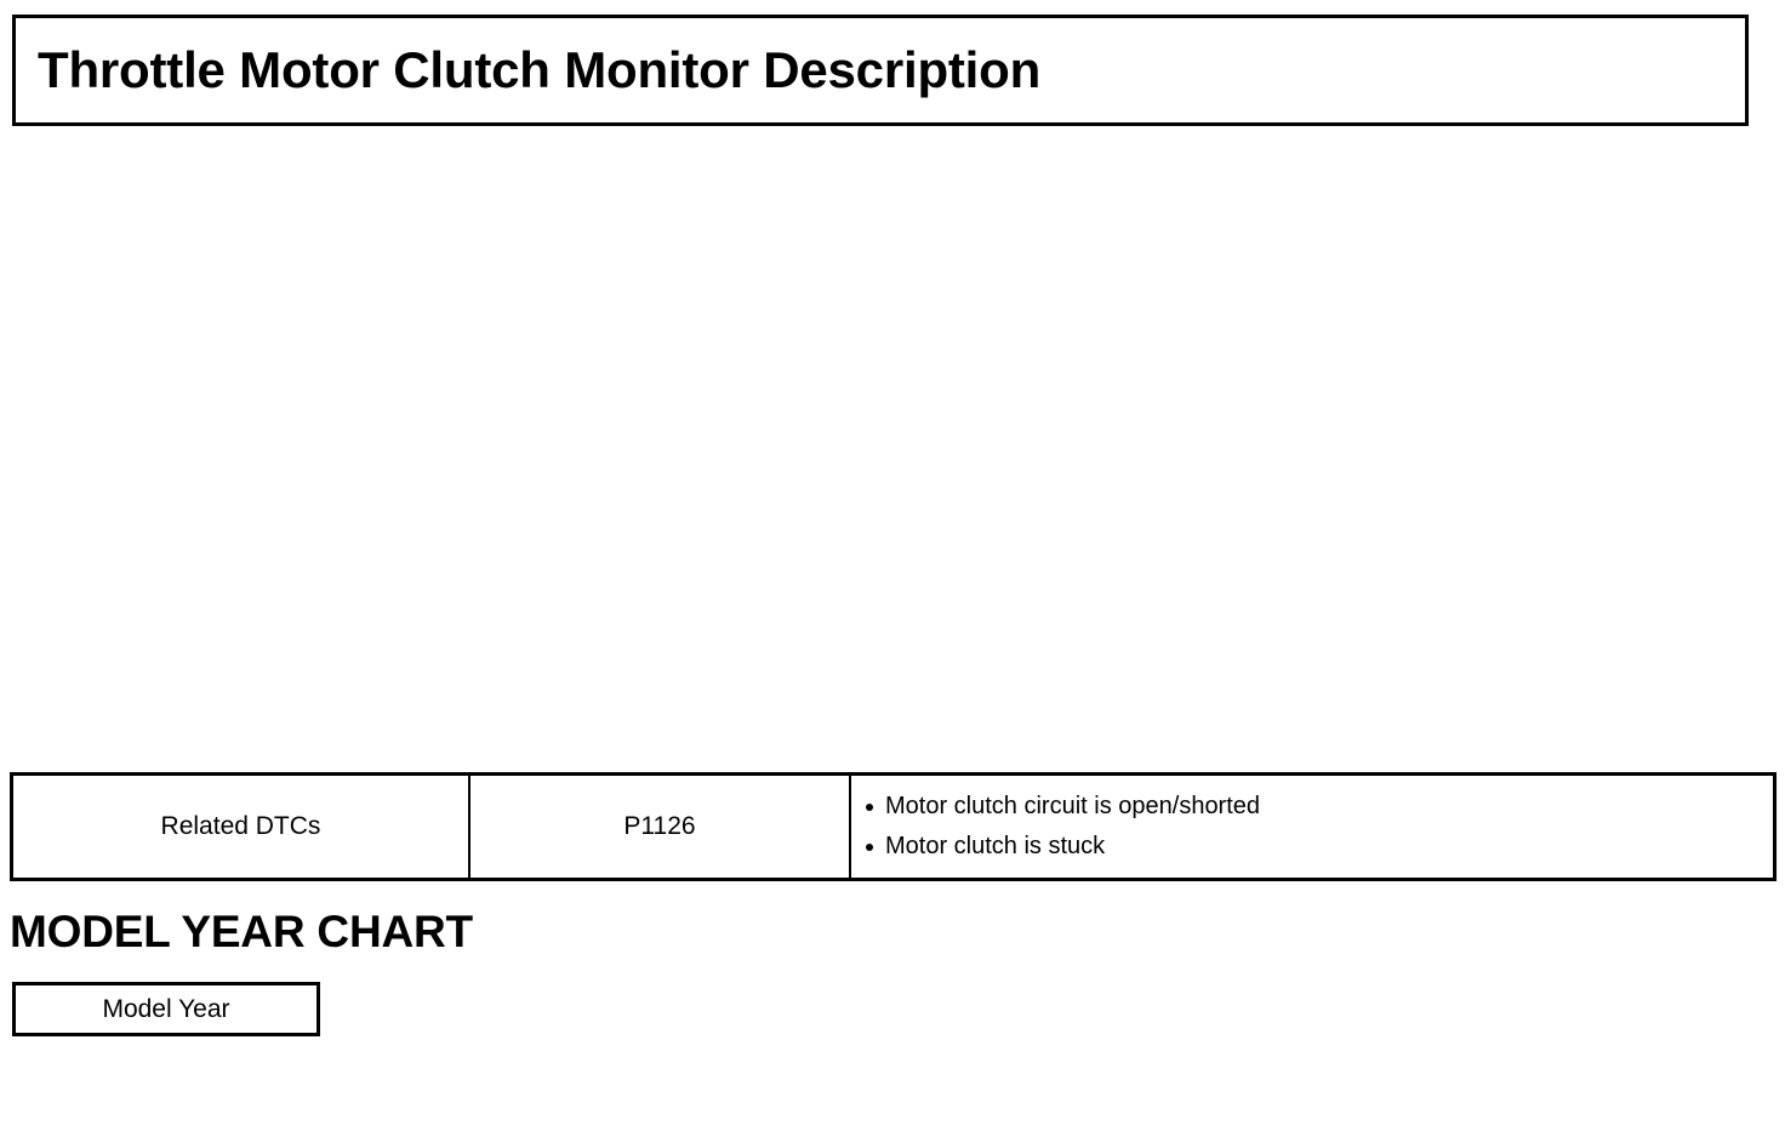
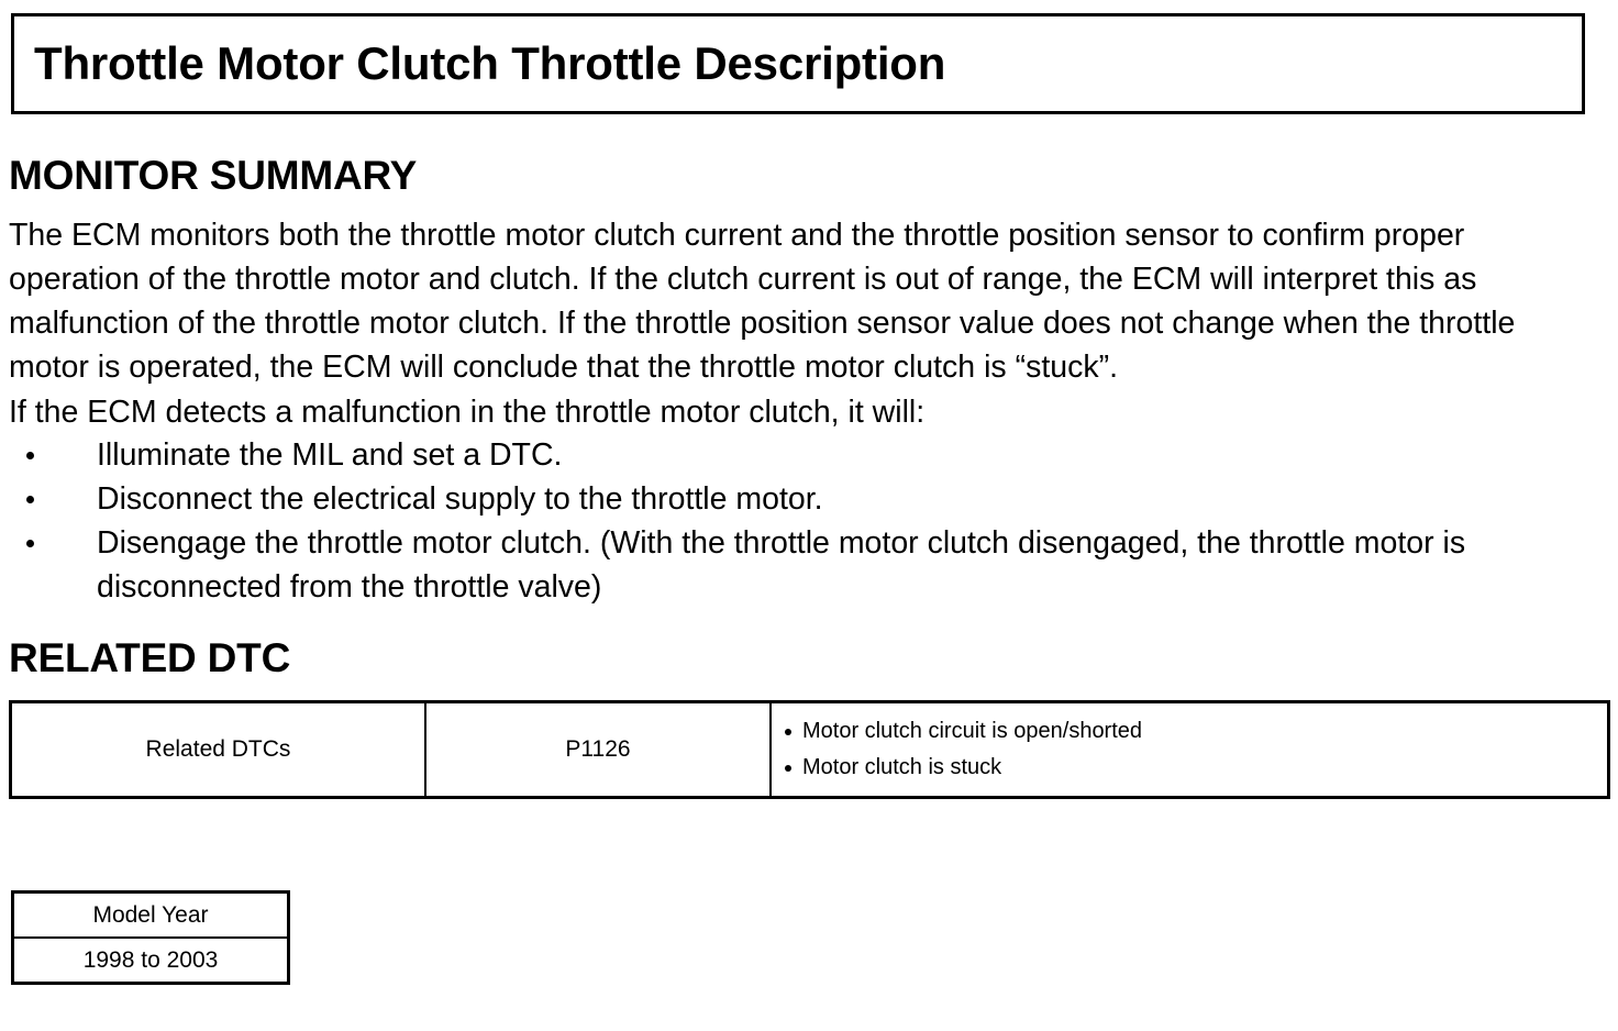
- Throttle Motor Clutch Monitor Description
+ Throttle Motor Clutch Throttle Description
+ MONITOR SUMMARY
+ The ECM monitors both the throttle motor clutch current and the throttle position sensor to confirm proper operation of the throttle motor and clutch. If the clutch current is out of range, the ECM will interpret this as malfunction of the throttle motor clutch. If the throttle position sensor value does not change when the throttle motor is operated, the ECM will conclude that the throttle motor clutch is “stuck”.
+ If the ECM detects a malfunction in the throttle motor clutch, it will:
+ Illuminate the MIL and set a DTC.
+ Disconnect the electrical supply to the throttle motor.
+ Disengage the throttle motor clutch. (With the throttle motor clutch disengaged, the throttle motor is disconnected from the throttle valve)
+ RELATED DTC
  Related DTCs	P1126	Motor clutch circuit is open/shorted Motor clutch is stuck
- MODEL YEAR CHART
  Model Year
+ 1998 to 2003
